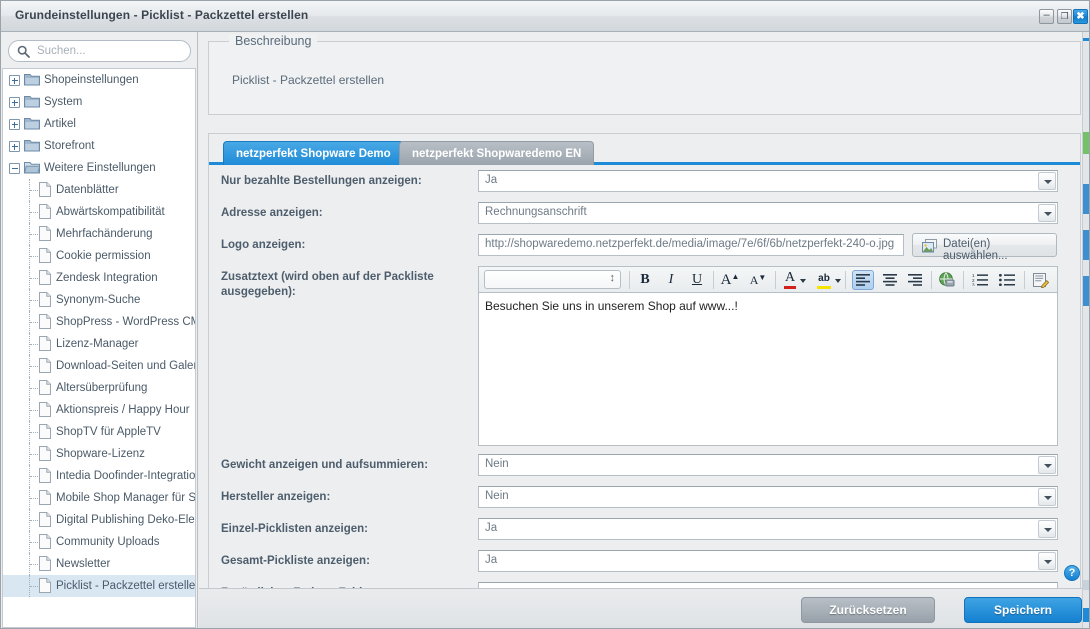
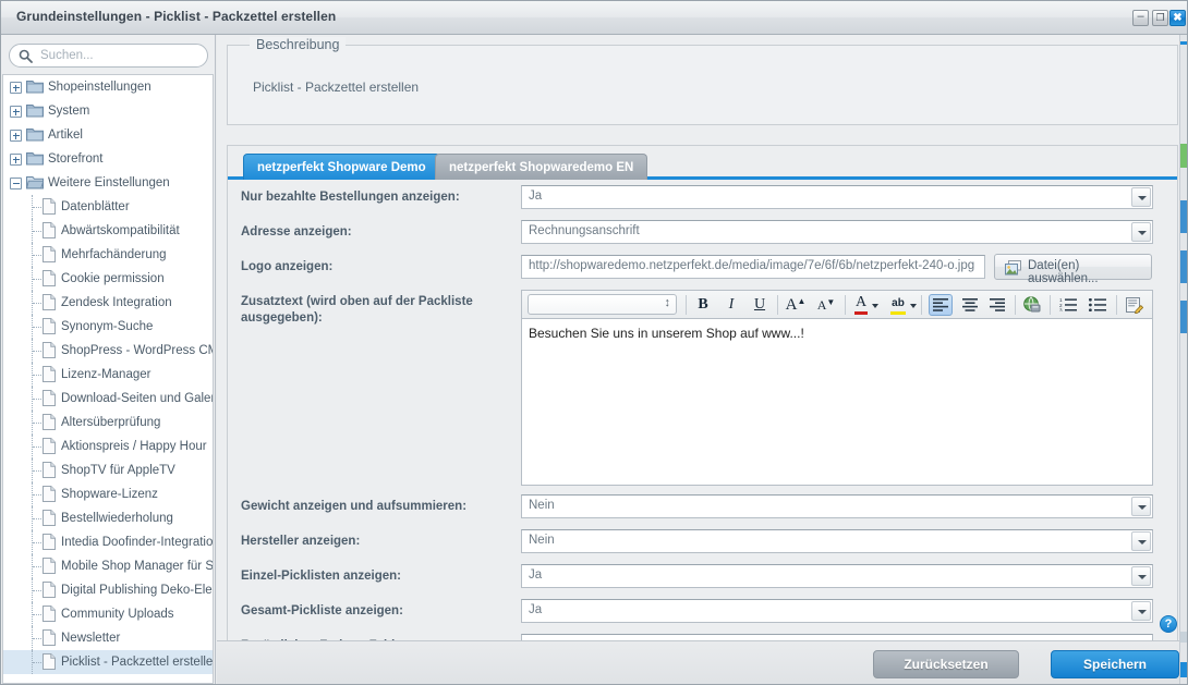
  Grundeinstellungen - Picklist - Packzettel erstellen
  –
  ❐
  ✖
  Suchen...
  Shopeinstellungen
  System
  Artikel
  Storefront
  Weitere Einstellungen
  Datenblätter
  Abwärtskompatibilität
  Mehrfachänderung
  Cookie permission
  Zendesk Integration
  Synonym-Suche
  ShopPress - WordPress C
  Lizenz-Manager
  Download-Seiten und Gale
  Altersüberprüfung
  Aktionspreis / Happy Hour
  ShopTV für AppleTV
  Shopware-Lizenz
+ Bestellwiederholung
  Intedia Doofinder-Integratio
  Mobile Shop Manager für S
  Digital Publishing Deko-Ele
  Community Uploads
  Newsletter
  Picklist - Packzettel erstelle
  Beschreibung
  Picklist - Packzettel erstellen
  netzperfekt Shopware Demo
  netzperfekt Shopwaredemo EN
  Nur bezahlte Bestellungen anzeigen:
  Ja
  Adresse anzeigen:
  Rechnungsanschrift
  Logo anzeigen:
  http://shopwaredemo.netzperfekt.de/media/image/7e/6f/6b/netzperfekt-240-o.jpg
  Datei(en) auswählen...
  Zusatztext (wird oben auf der Packliste ausgegeben):
  Gewicht anzeigen und aufsummieren:
  Nein
  Hersteller anzeigen:
  Nein
  Einzel-Picklisten anzeigen:
  Ja
  Gesamt-Pickliste anzeigen:
  Ja
  B
  I
  U
  A
  ▲
  A
  ▼
  A
  ab
  Besuchen Sie uns in unserem Shop auf www...!
  ?
  Zurücksetzen
  Speichern
